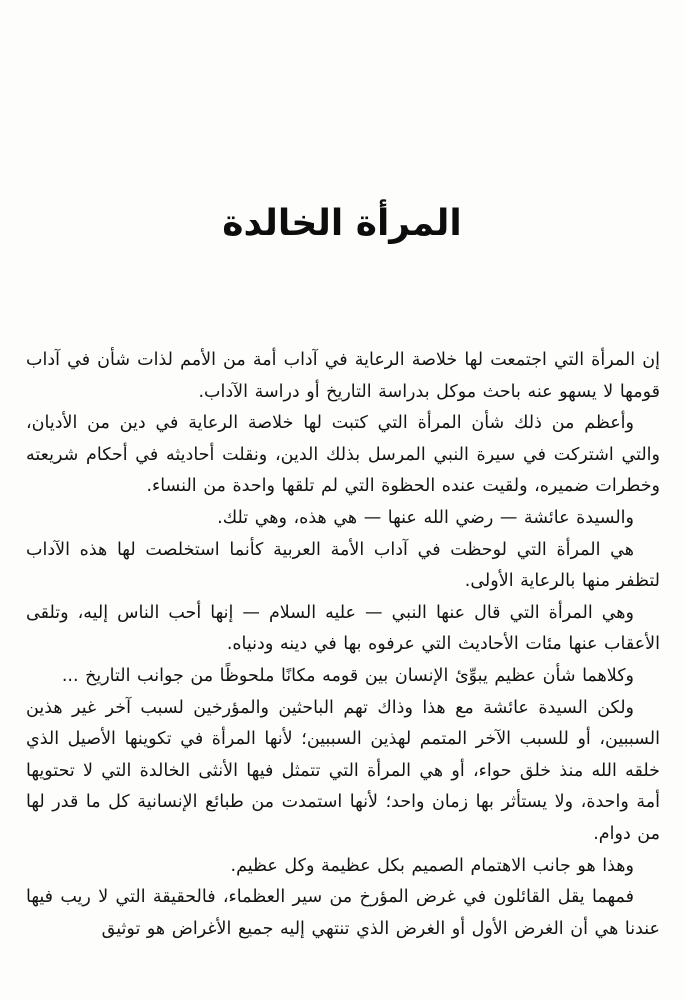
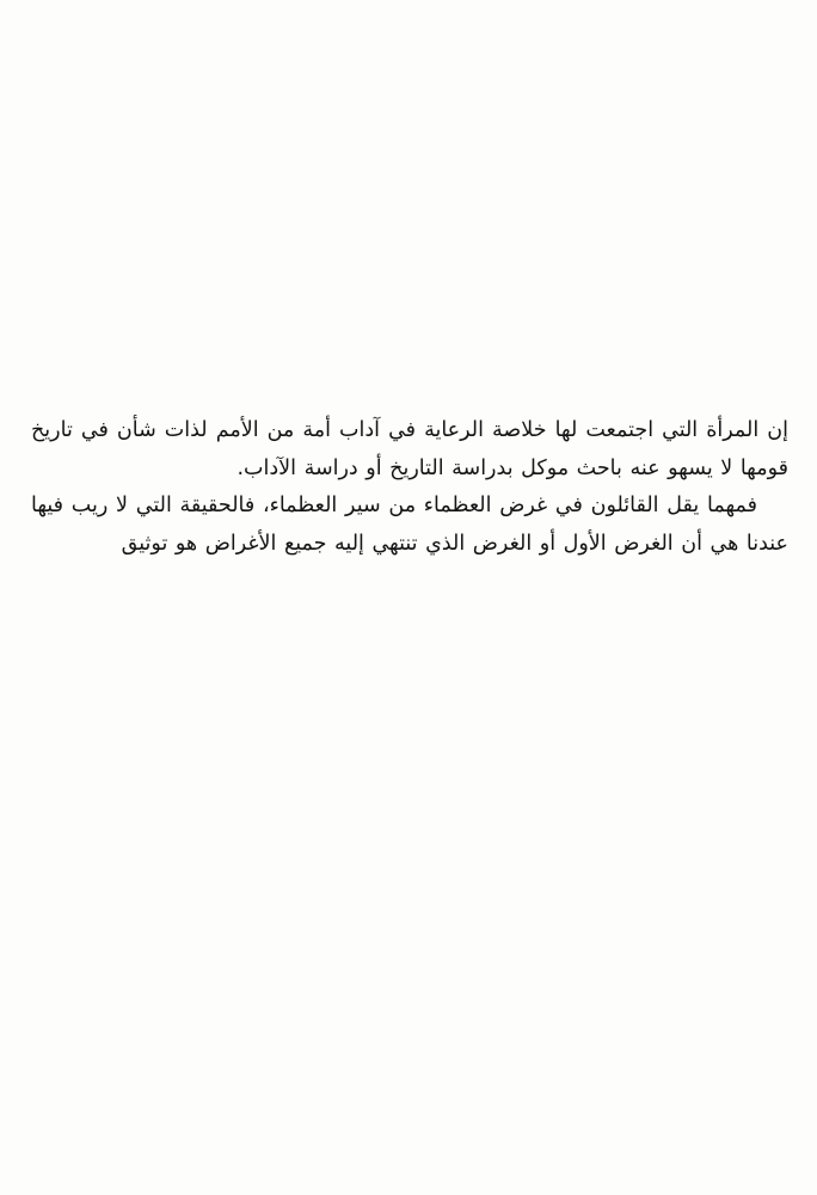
- المرأة الخالدة
- إن المرأة التي اجتمعت لها خلاصة الرعاية في آداب أمة من الأمم لذات شأن في آداب قومها لا يسهو عنه باحث موكل بدراسة التاريخ أو دراسة الآداب.
+ إن المرأة التي اجتمعت لها خلاصة الرعاية في آداب أمة من الأمم لذات شأن في تاريخ قومها لا يسهو عنه باحث موكل بدراسة التاريخ أو دراسة الآداب.
- وأعظم من ذلك شأن المرأة التي كتبت لها خلاصة الرعاية في دين من الأديان، والتي اشتركت في سيرة النبي المرسل بذلك الدين، ونقلت أحاديثه في أحكام شريعته وخطرات ضميره، ولقيت عنده الحظوة التي لم تلقها واحدة من النساء.
- والسيدة عائشة — رضي الله عنها — هي هذه، وهي تلك.
- هي المرأة التي لوحظت في آداب الأمة العربية كأنما استخلصت لها هذه الآداب لتظفر منها بالرعاية الأولى.
- وهي المرأة التي قال عنها النبي — عليه السلام — إنها أحب الناس إليه، وتلقى الأعقاب عنها مئات الأحاديث التي عرفوه بها في دينه ودنياه.
- وكلاهما شأن عظيم يبوِّئ الإنسان بين قومه مكانًا ملحوظًا من جوانب التاريخ ...
- ولكن السيدة عائشة مع هذا وذاك تهم الباحثين والمؤرخين لسبب آخر غير هذين السببين، أو للسبب الآخر المتمم لهذين السببين؛ لأنها المرأة في تكوينها الأصيل الذي خلقه الله منذ خلق حواء، أو هي المرأة التي تتمثل فيها الأنثى الخالدة التي لا تحتويها أمة واحدة، ولا يستأثر بها زمان واحد؛ لأنها استمدت من طبائع الإنسانية كل ما قدر لها من دوام.
- وهذا هو جانب الاهتمام الصميم بكل عظيمة وكل عظيم.
- فمهما يقل القائلون في غرض المؤرخ من سير العظماء، فالحقيقة التي لا ريب فيها عندنا هي أن الغرض الأول أو الغرض الذي تنتهي إليه جميع الأغراض هو توثيق
+ فمهما يقل القائلون في غرض العظماء من سير العظماء، فالحقيقة التي لا ريب فيها عندنا هي أن الغرض الأول أو الغرض الذي تنتهي إليه جميع الأغراض هو توثيق
